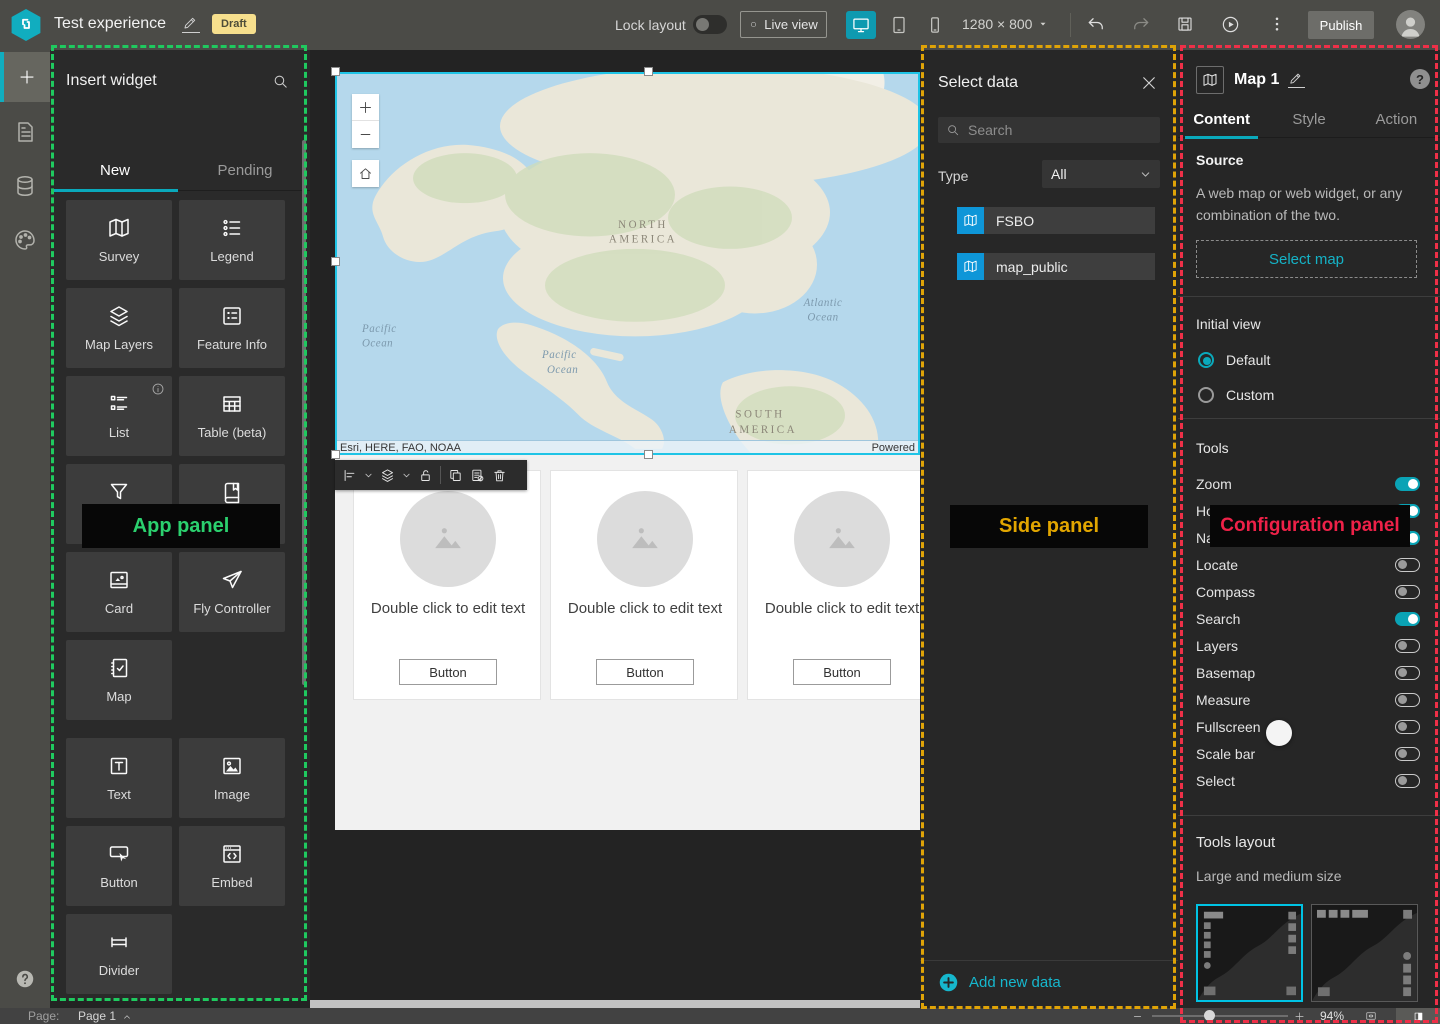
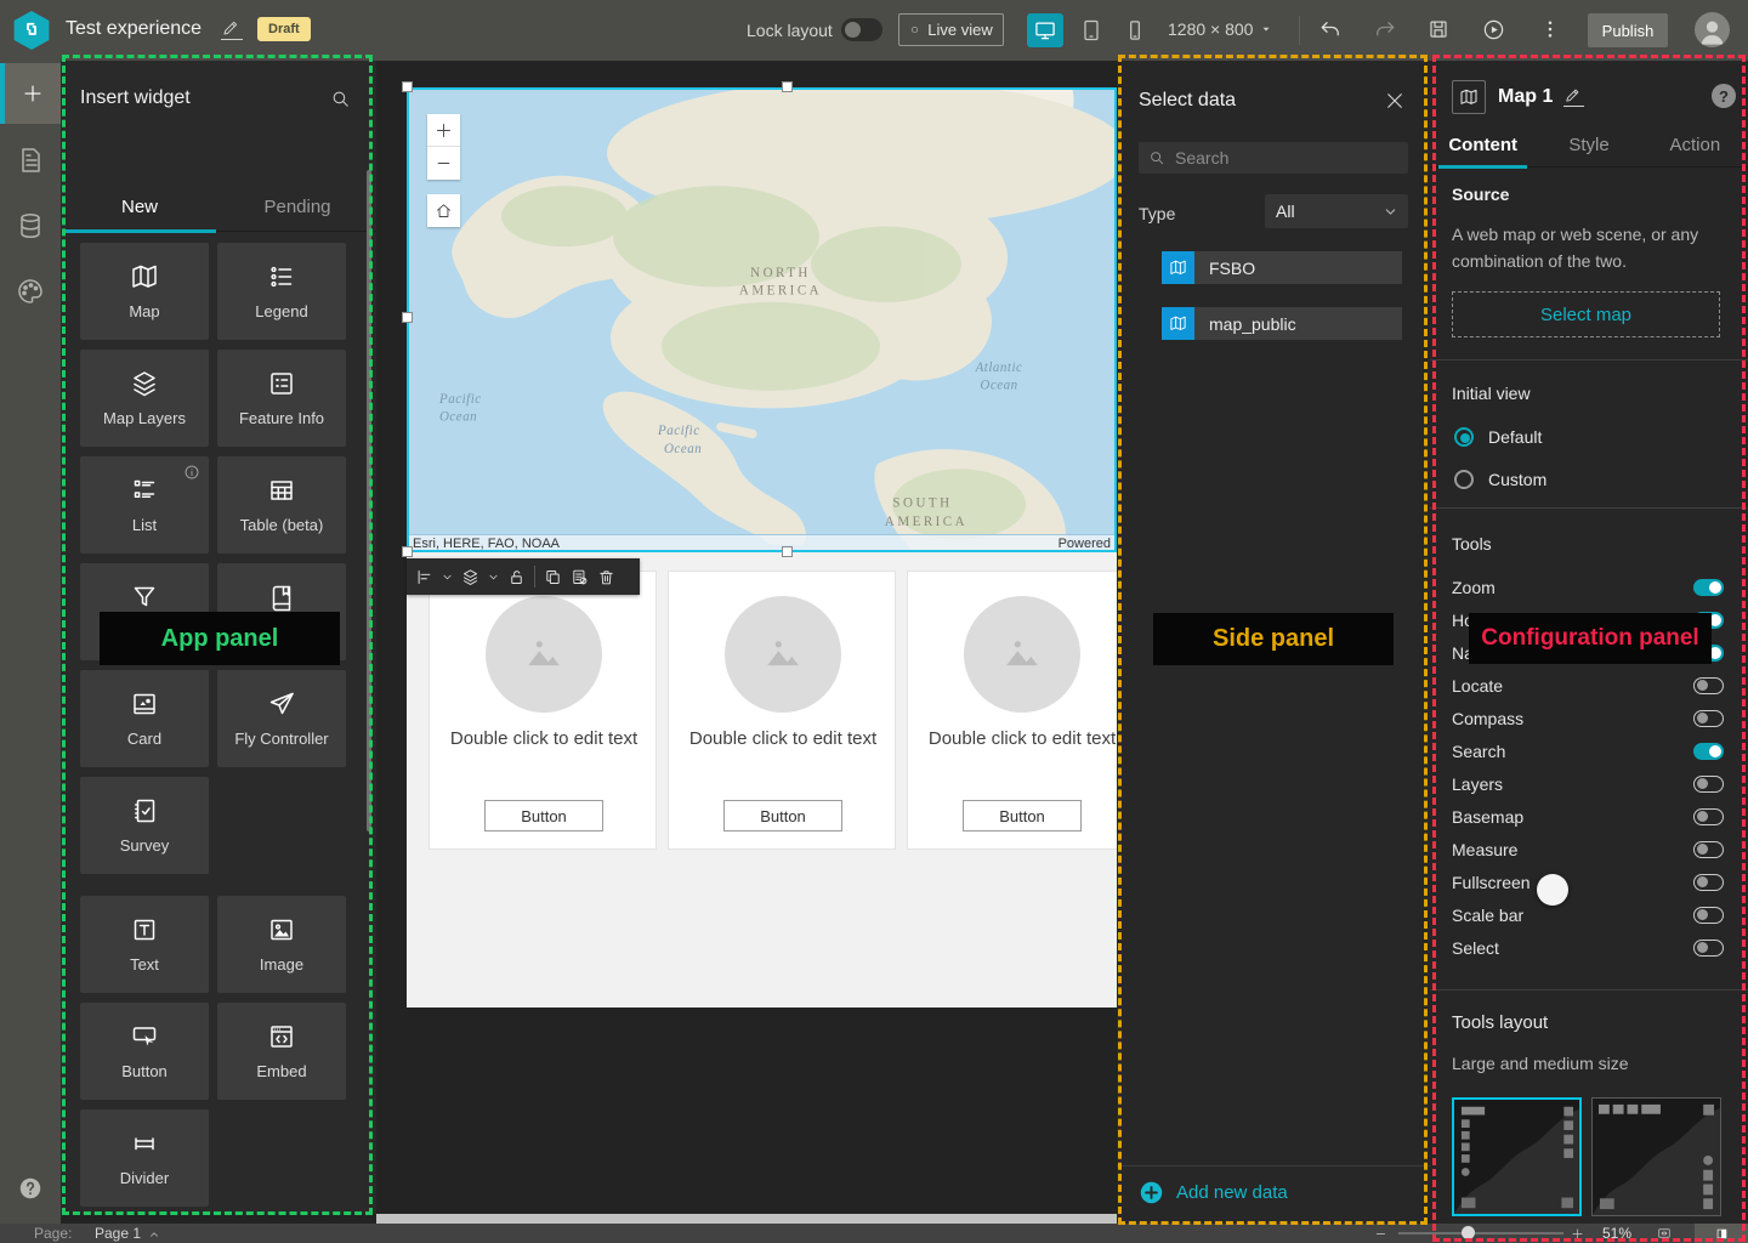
  Test experience
  Draft
  Lock layout
  Live view
  1280 × 800
  Publish
  Insert widget
  New
  Pending
- Survey
+ Map
  Legend
  Map Layers
  Feature Info
  List
  Table (beta)
  Card
  Fly Controller
- Map
+ Survey
  Text
  Image
  Button
  Embed
  Divider
  NORTH
  AMERICA
  Atlantic
  Ocean
  Pacific
  Ocean
  Pacific
  Ocean
  SOUTH
  AMERICA
  Esri, HERE, FAO, NOAA
  Powered
  Double click to edit text
  Button
  Double click to edit text
  Button
  Double click to edit text
  Button
  Select data
  Search
  Type
  All
  FSBO
  map_public
  Add new data
  Map 1
  ?
  Content
  Style
  Action
  Source
- A web map or web widget, or any combination of the two.
+ A web map or web scene, or any combination of the two.
  Select map
  Initial view
  Default
  Custom
  Tools
  Zoom
  Locate
  Compass
  Search
  Layers
  Basemap
  Measure
  Fullscreen
  Scale bar
  Select
  Tools layout
  Large and medium size
  Page:
  Page 1
- 94%
+ 51%
  App panel
  Side panel
  Configuration panel
